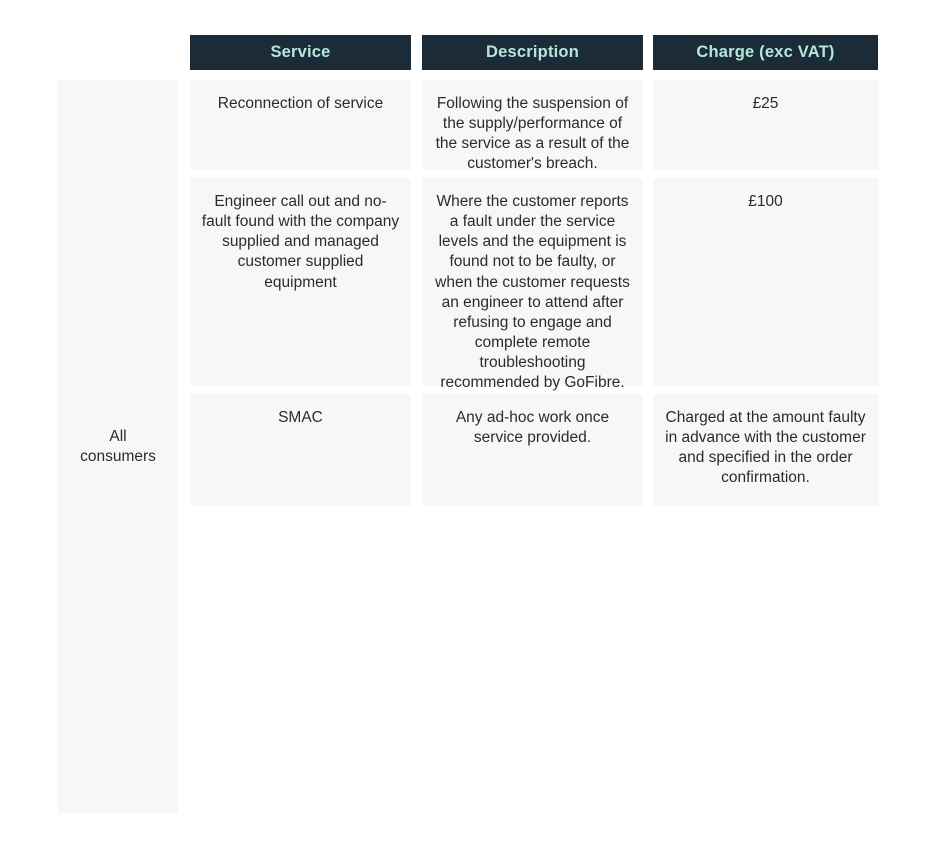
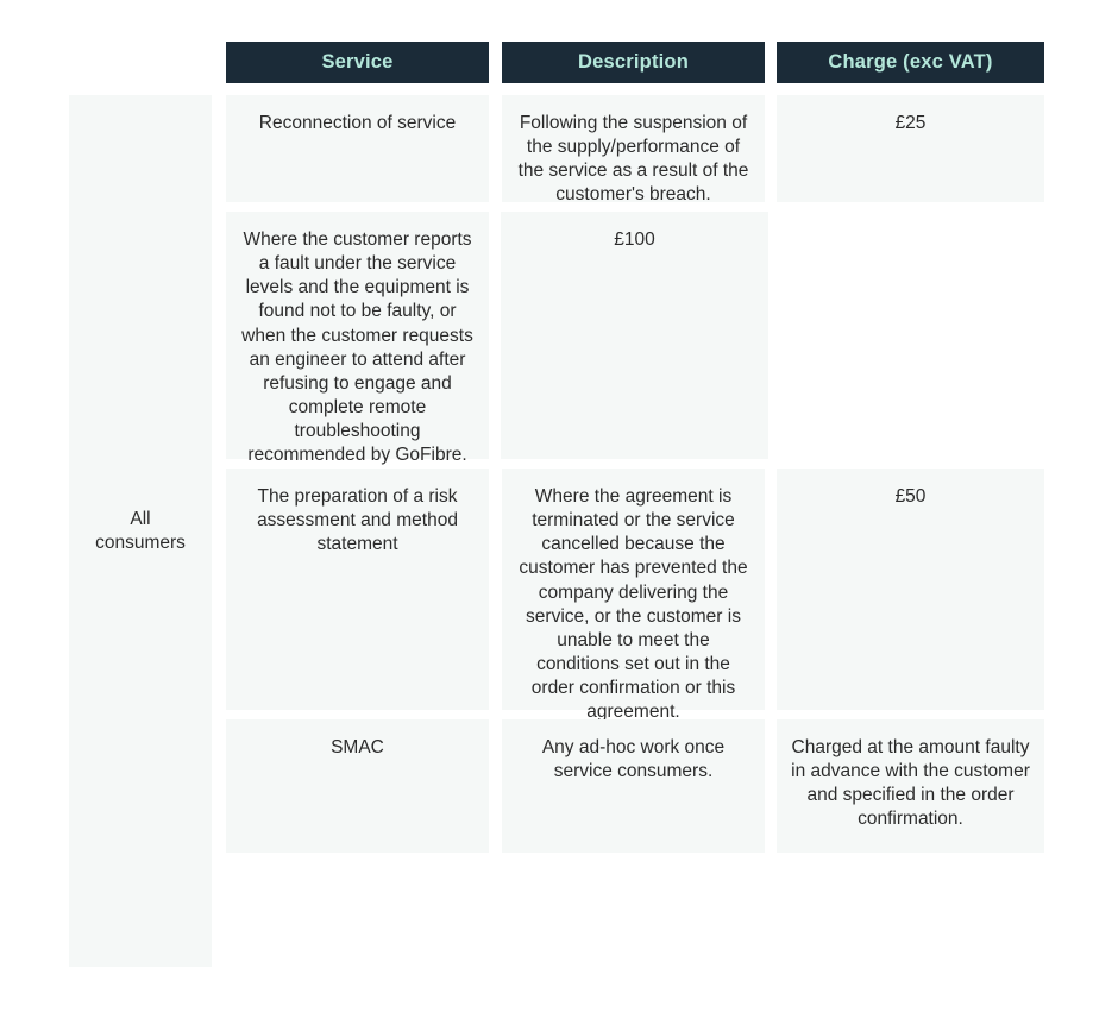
  Service
  Description
  Charge (exc VAT)
  All
  consumers
  Reconnection of service
  Following the suspension of the supply/performance of the service as a result of the customer's breach.
  £25
- Engineer call out and no-fault found with the company supplied and managed customer supplied equipment
  Where the customer reports a fault under the service levels and the equipment is found not to be faulty, or when the customer requests an engineer to attend after refusing to engage and complete remote troubleshooting recommended by GoFibre.
  £100
+ The preparation of a risk assessment and method statement
+ Where the agreement is terminated or the service cancelled because the customer has prevented the company delivering the service, or the customer is unable to meet the conditions set out in the order confirmation or this agreement.
+ £50
  SMAC
- Any ad-hoc work once service provided.
+ Any ad-hoc work once service consumers.
  Charged at the amount faulty in advance with the customer and specified in the order confirmation.
